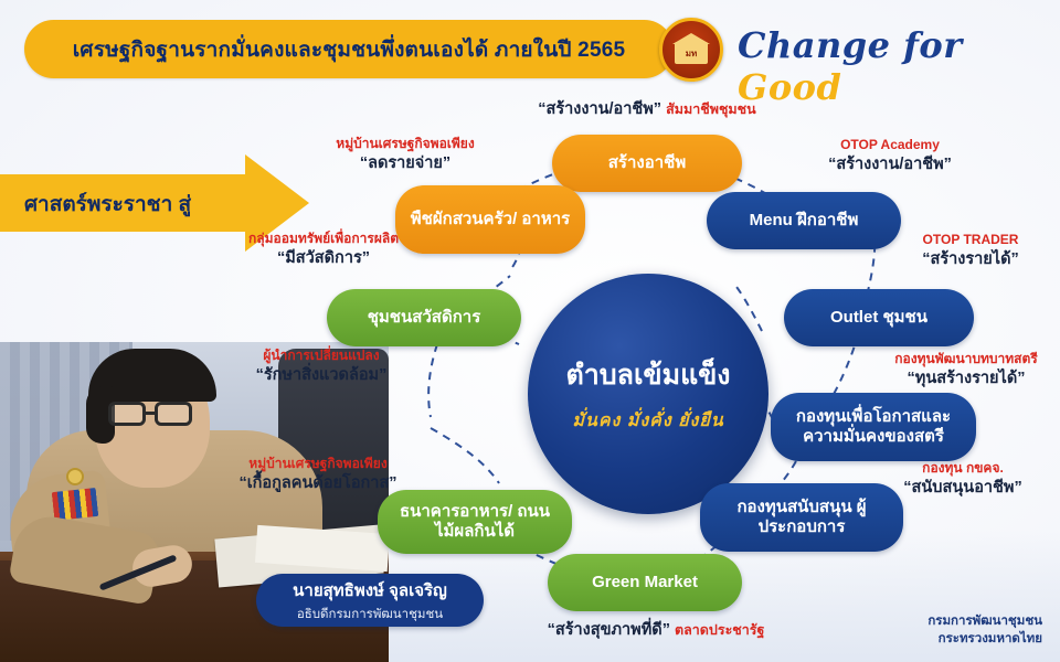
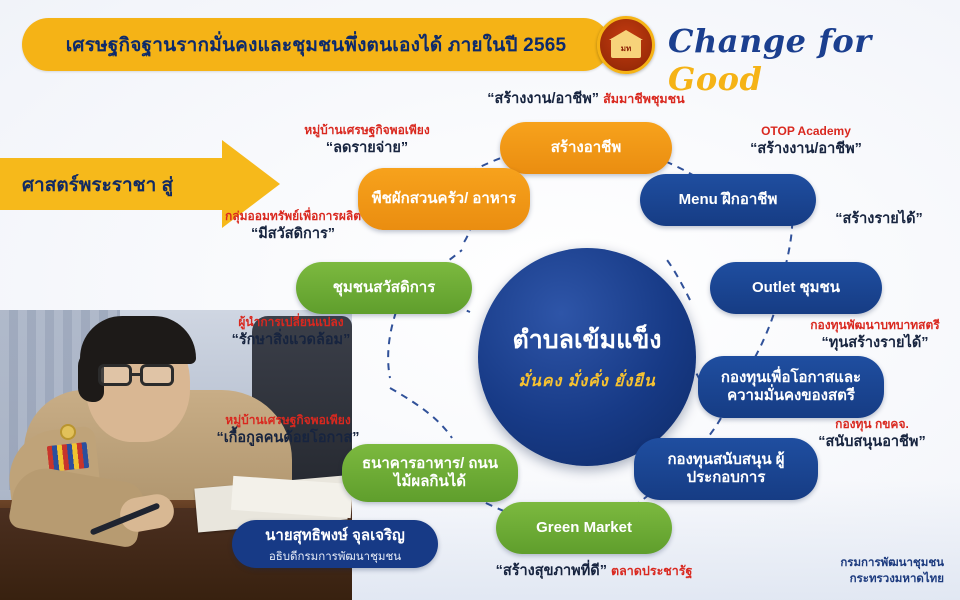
  เศรษฐกิจฐานรากมั่นคงและชุมชนพึ่งตนเองได้ ภายในปี 2565
  มท
  Change for Good
  ศาสตร์พระราชา สู่
  ตำบลเข้มแข็ง
  มั่นคง มั่งคั่ง ยั่งยืน
  สร้างอาชีพ
  พืชผักสวนครัว/ อาหาร
  ชุมชนสวัสดิการ
  ธนาคารอาหาร/ ถนนไม้ผลกินได้
  Green Market
  กองทุนสนับสนุน ผู้ประกอบการ
  กองทุนเพื่อโอกาสและ ความมั่นคงของสตรี
  Outlet ชุมชน
  Menu ฝึกอาชีพ
  “สร้างงาน/อาชีพ” สัมมาชีพชุมชน
  หมู่บ้านเศรษฐกิจพอเพียง
  “ลดรายจ่าย”
  กลุ่มออมทรัพย์เพื่อการผลิต
  “มีสวัสดิการ”
  ผู้นำการเปลี่ยนแปลง
  “รักษาสิ่งแวดล้อม”
  หมู่บ้านเศรษฐกิจพอเพียง
  “เกื้อกูลคนด้อยโอกาส”
  “สร้างสุขภาพที่ดี” ตลาดประชารัฐ
  กองทุน กขคจ.
  “สนับสนุนอาชีพ”
  กองทุนพัฒนาบทบาทสตรี
  “ทุนสร้างรายได้”
- OTOP TRADER
  “สร้างรายได้”
  OTOP Academy
  “สร้างงาน/อาชีพ”
  นายสุทธิพงษ์ จุลเจริญ
  อธิบดีกรมการพัฒนาชุมชน
  กรมการพัฒนาชุมชน
  กระทรวงมหาดไทย
